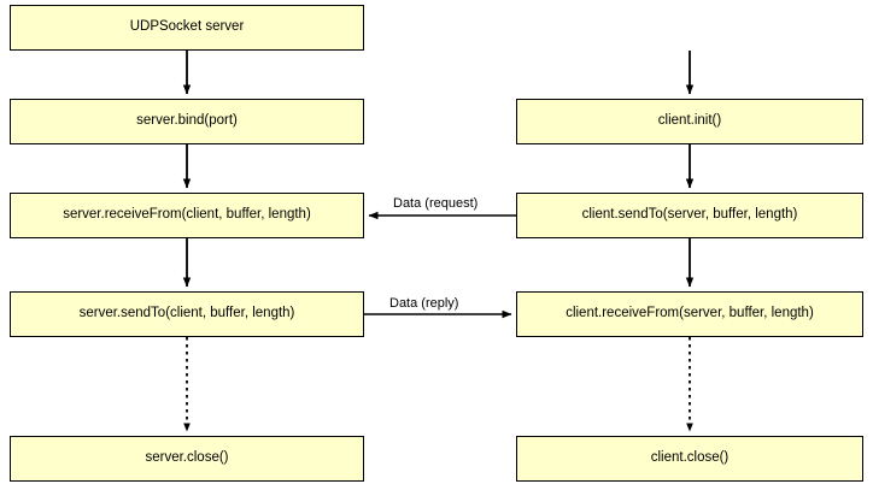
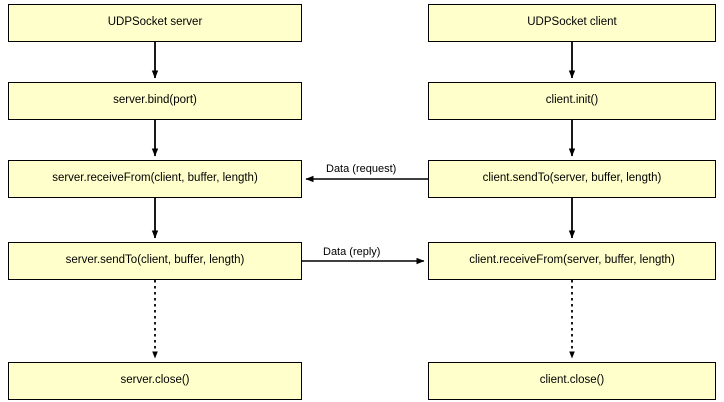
  UDPSocket server
+ UDPSocket client
  server.bind(port)
  client.init()
  server.receiveFrom(client, buffer, length)
  client.sendTo(server, buffer, length)
  server.sendTo(client, buffer, length)
  client.receiveFrom(server, buffer, length)
  server.close()
  client.close()
  Data (request)
  Data (reply)
